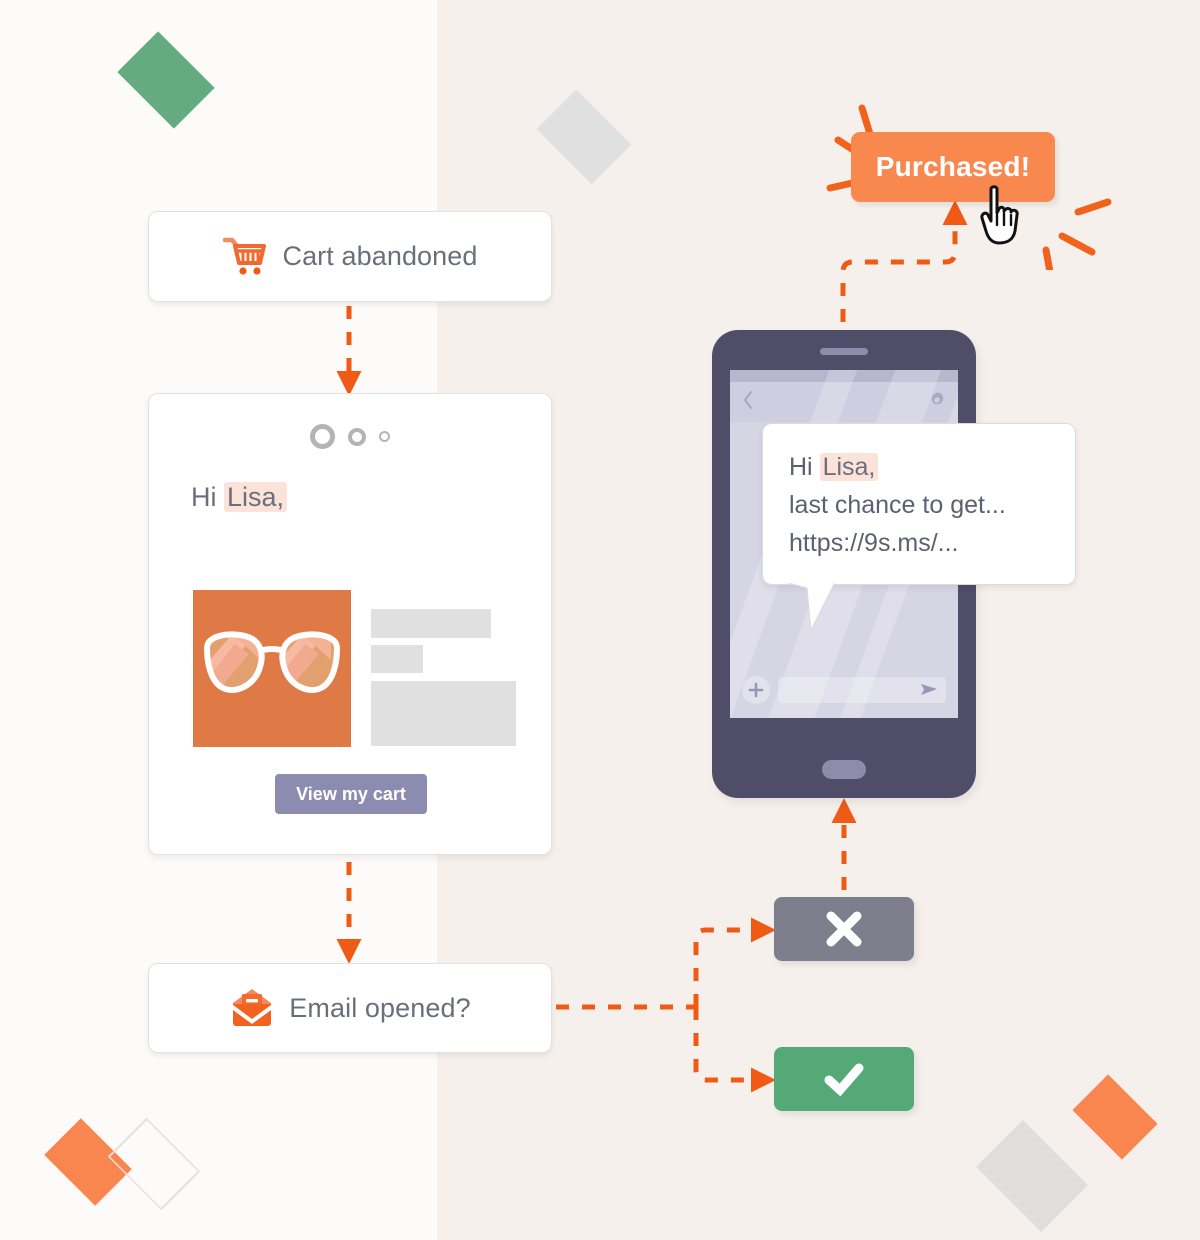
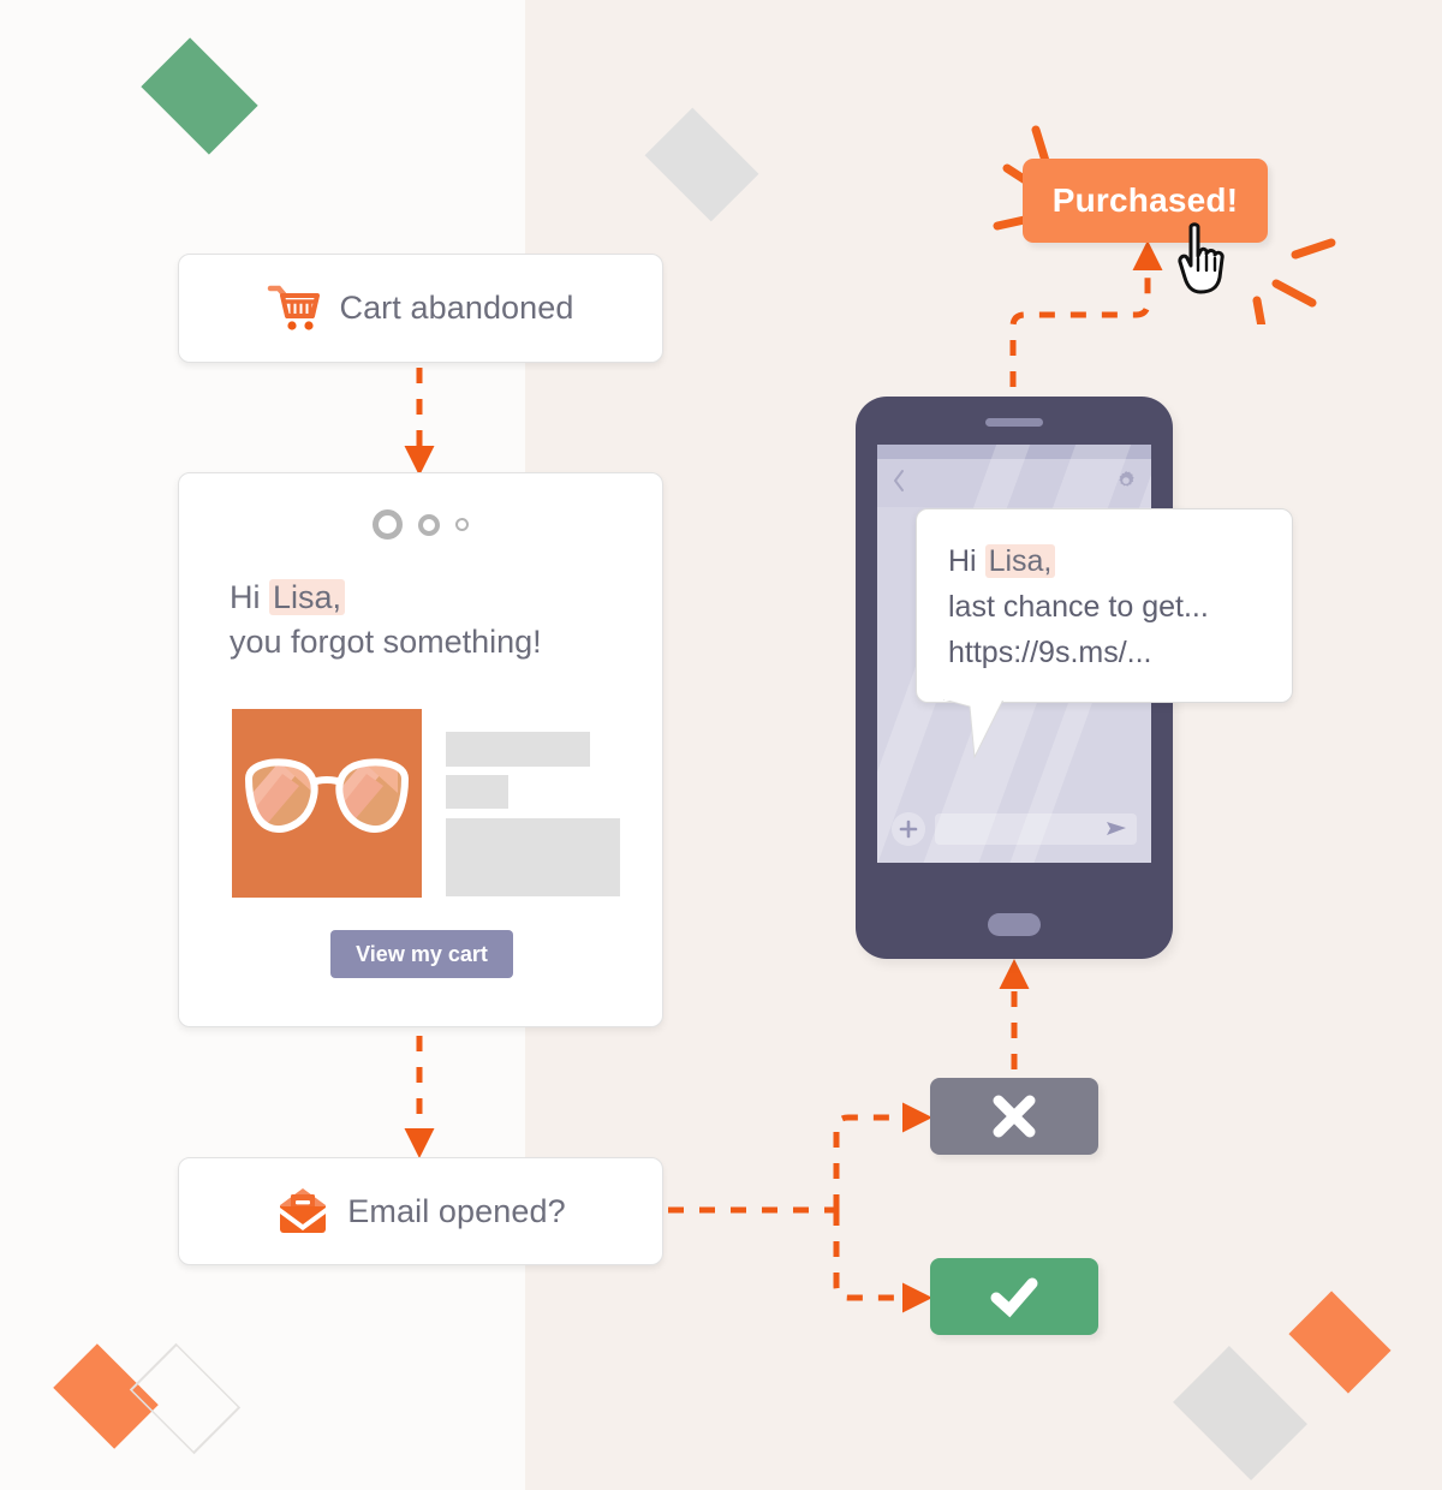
  Cart abandoned
  Hi Lisa,
+ you forgot something!
  View my cart
  Email opened?
  Hi Lisa,
  last chance to get...
  https://9s.ms/...
  Purchased!
